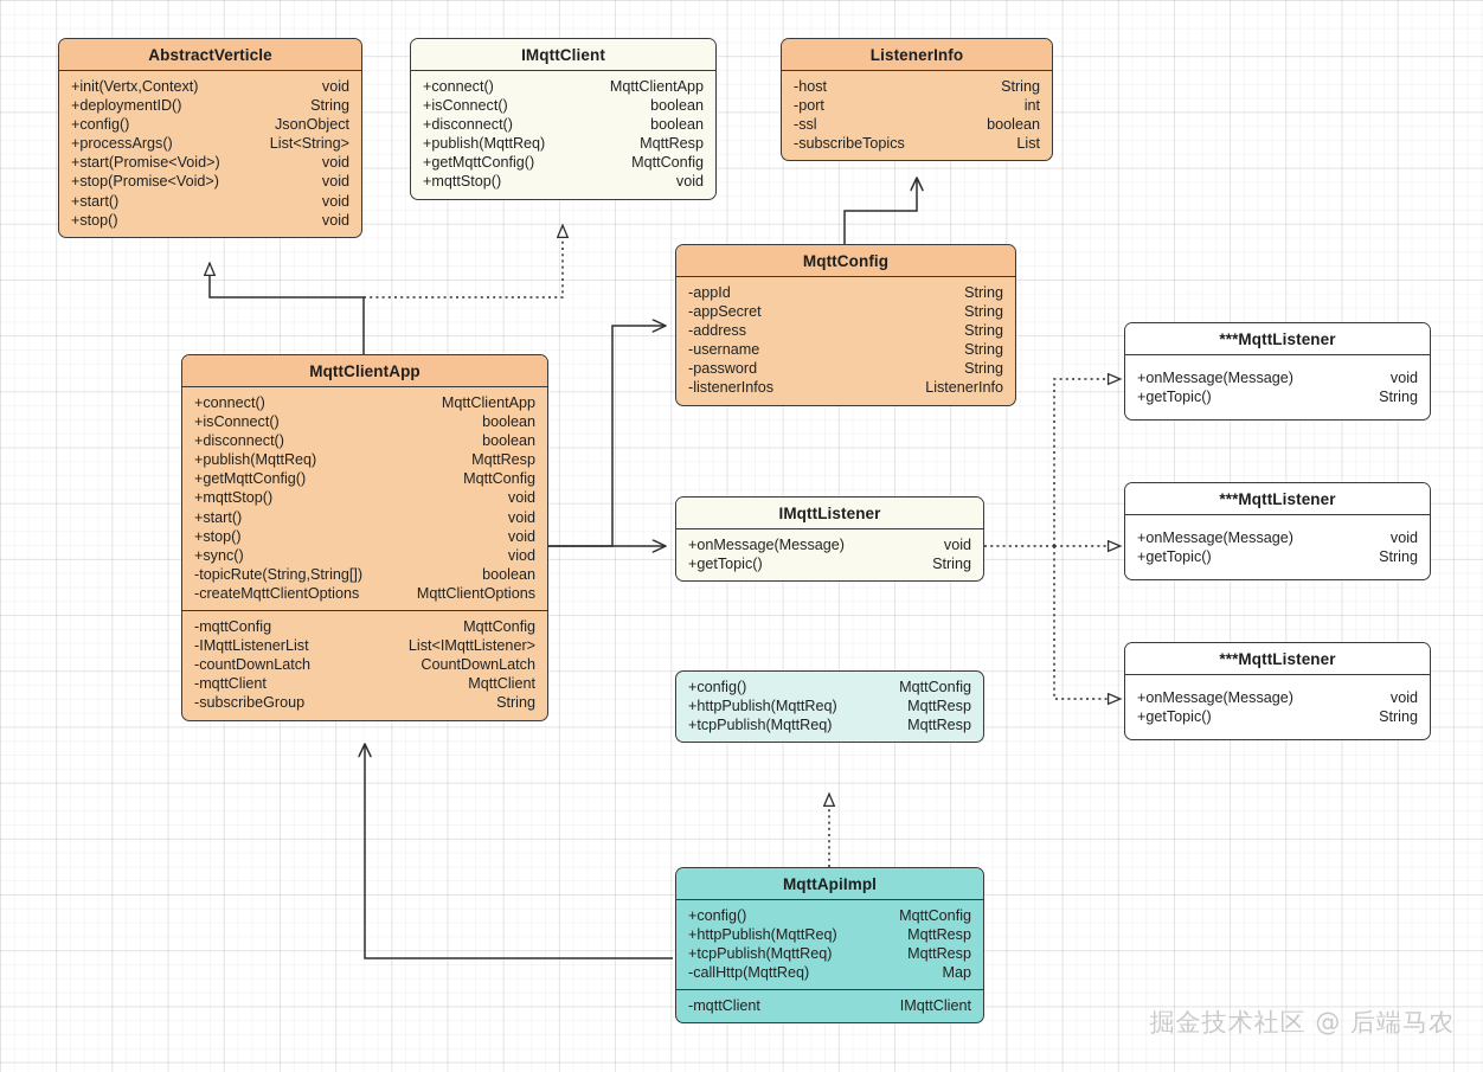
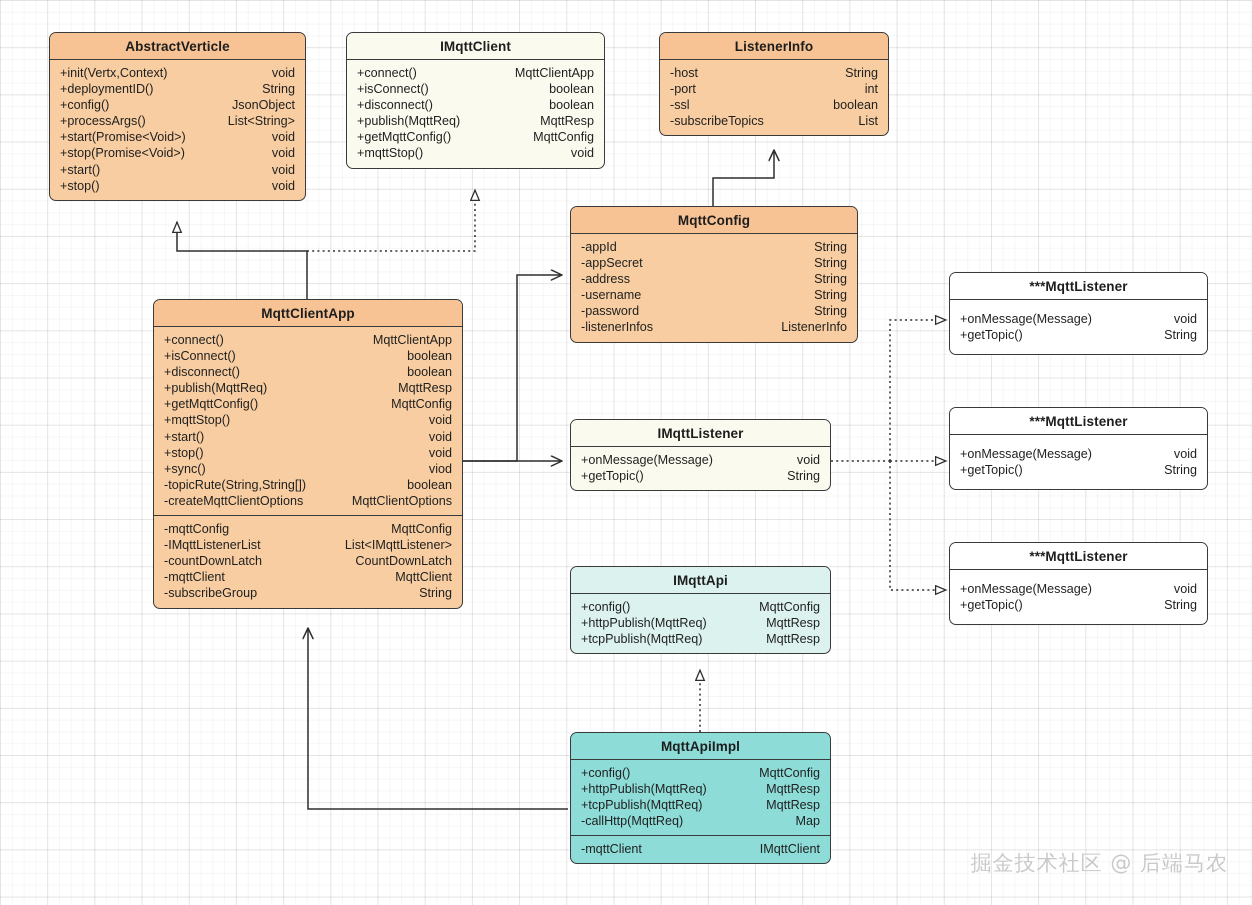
  AbstractVerticle
  +init(Vertx,Context)
  void
  +deploymentID()
  String
  +config()
  JsonObject
  +processArgs()
  List<String>
  +start(Promise<Void>)
  void
  +stop(Promise<Void>)
  void
  +start()
  void
  +stop()
  void
  IMqttClient
  +connect()
  MqttClientApp
  +isConnect()
  boolean
  +disconnect()
  boolean
  +publish(MqttReq)
  MqttResp
  +getMqttConfig()
  MqttConfig
  +mqttStop()
  void
  ListenerInfo
  -host
  String
  -port
  int
  -ssl
  boolean
  -subscribeTopics
  List
  MqttConfig
  -appId
  String
  -appSecret
  String
  -address
  String
  -username
  String
  -password
  String
  -listenerInfos
  ListenerInfo
  MqttClientApp
  +connect()
  MqttClientApp
  +isConnect()
  boolean
  +disconnect()
  boolean
  +publish(MqttReq)
  MqttResp
  +getMqttConfig()
  MqttConfig
  +mqttStop()
  void
  +start()
  void
  +stop()
  void
  +sync()
  viod
  -topicRute(String,String[])
  boolean
  -createMqttClientOptions
  MqttClientOptions
  -mqttConfig
  MqttConfig
  -IMqttListenerList
  List<IMqttListener>
  -countDownLatch
  CountDownLatch
  -mqttClient
  MqttClient
  -subscribeGroup
  String
  IMqttListener
  +onMessage(Message)
  void
  +getTopic()
  String
  ***MqttListener
  +onMessage(Message)
  void
  +getTopic()
  String
  ***MqttListener
  +onMessage(Message)
  void
  +getTopic()
  String
  ***MqttListener
  +onMessage(Message)
  void
  +getTopic()
  String
+ IMqttApi
  +config()
  MqttConfig
  +httpPublish(MqttReq)
  MqttResp
  +tcpPublish(MqttReq)
  MqttResp
  MqttApiImpl
  +config()
  MqttConfig
  +httpPublish(MqttReq)
  MqttResp
  +tcpPublish(MqttReq)
  MqttResp
  -callHttp(MqttReq)
  Map
  -mqttClient
  IMqttClient
  掘金技术社区 @ 后端马农
